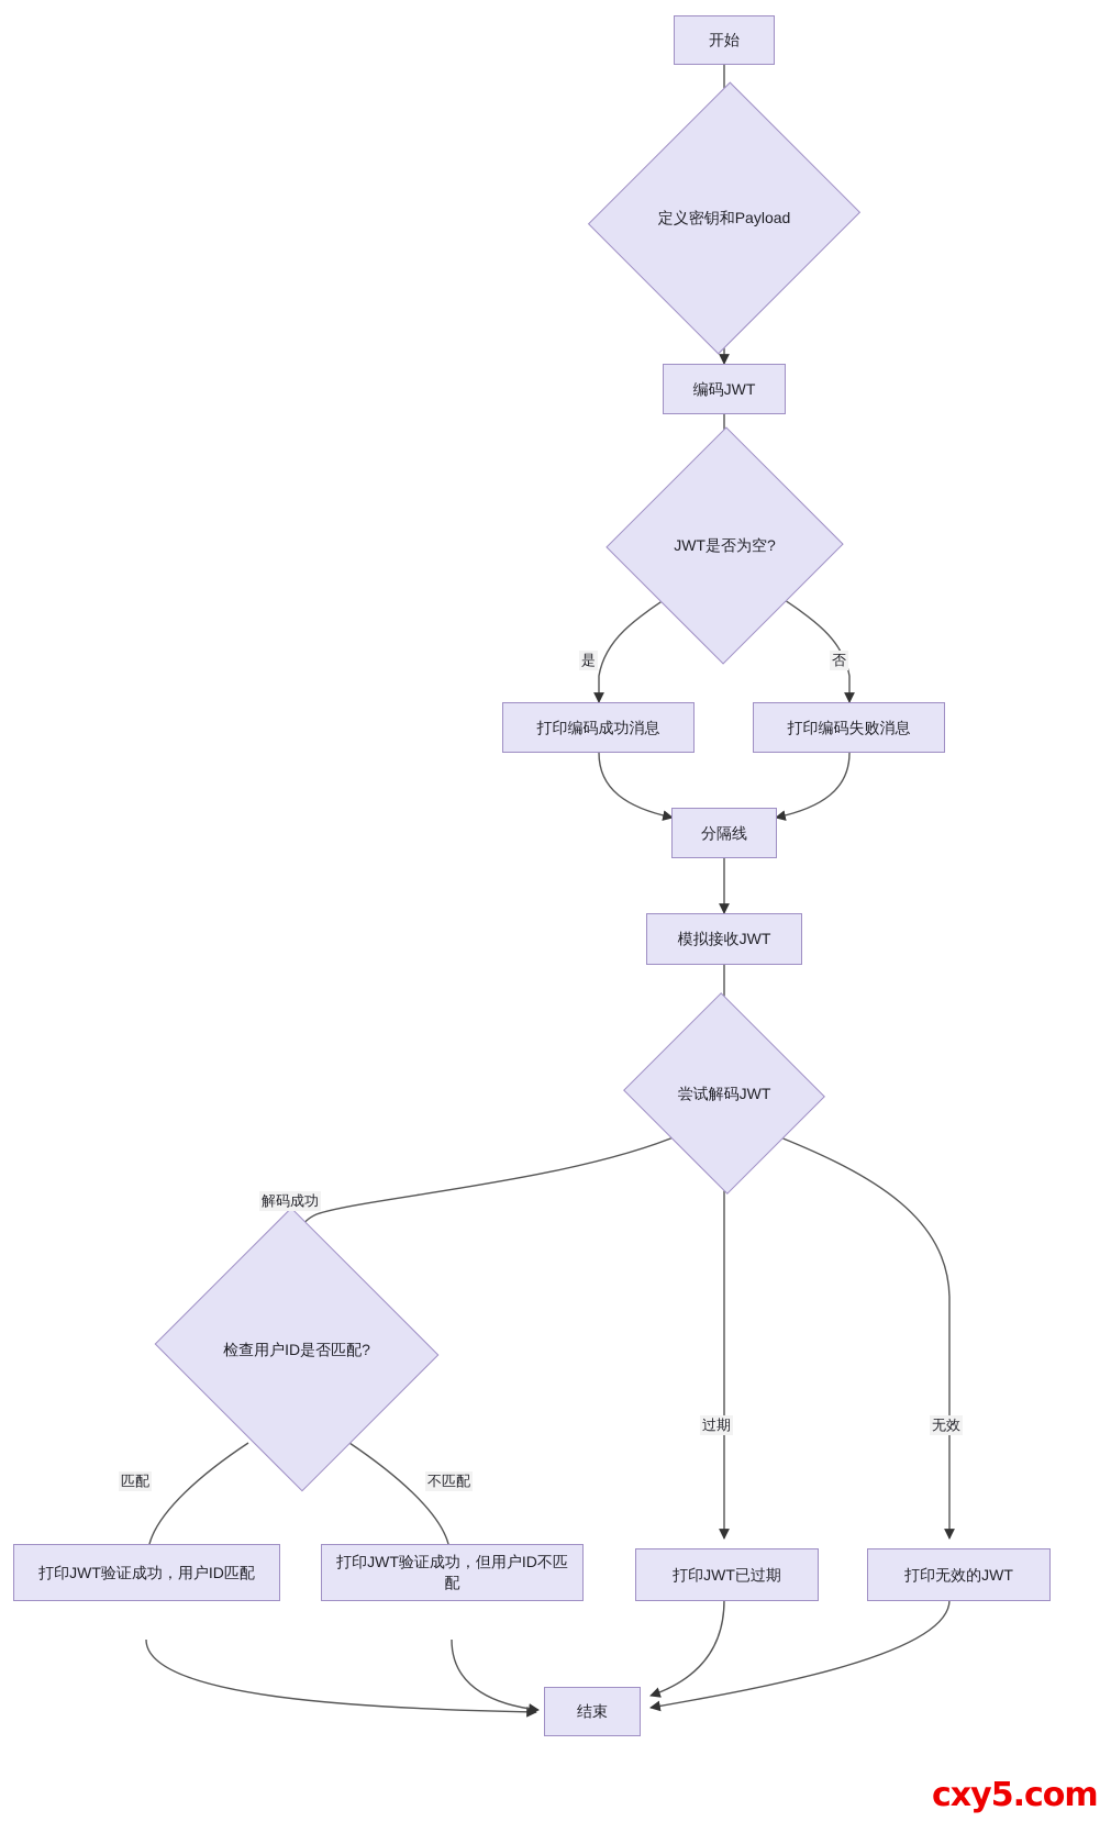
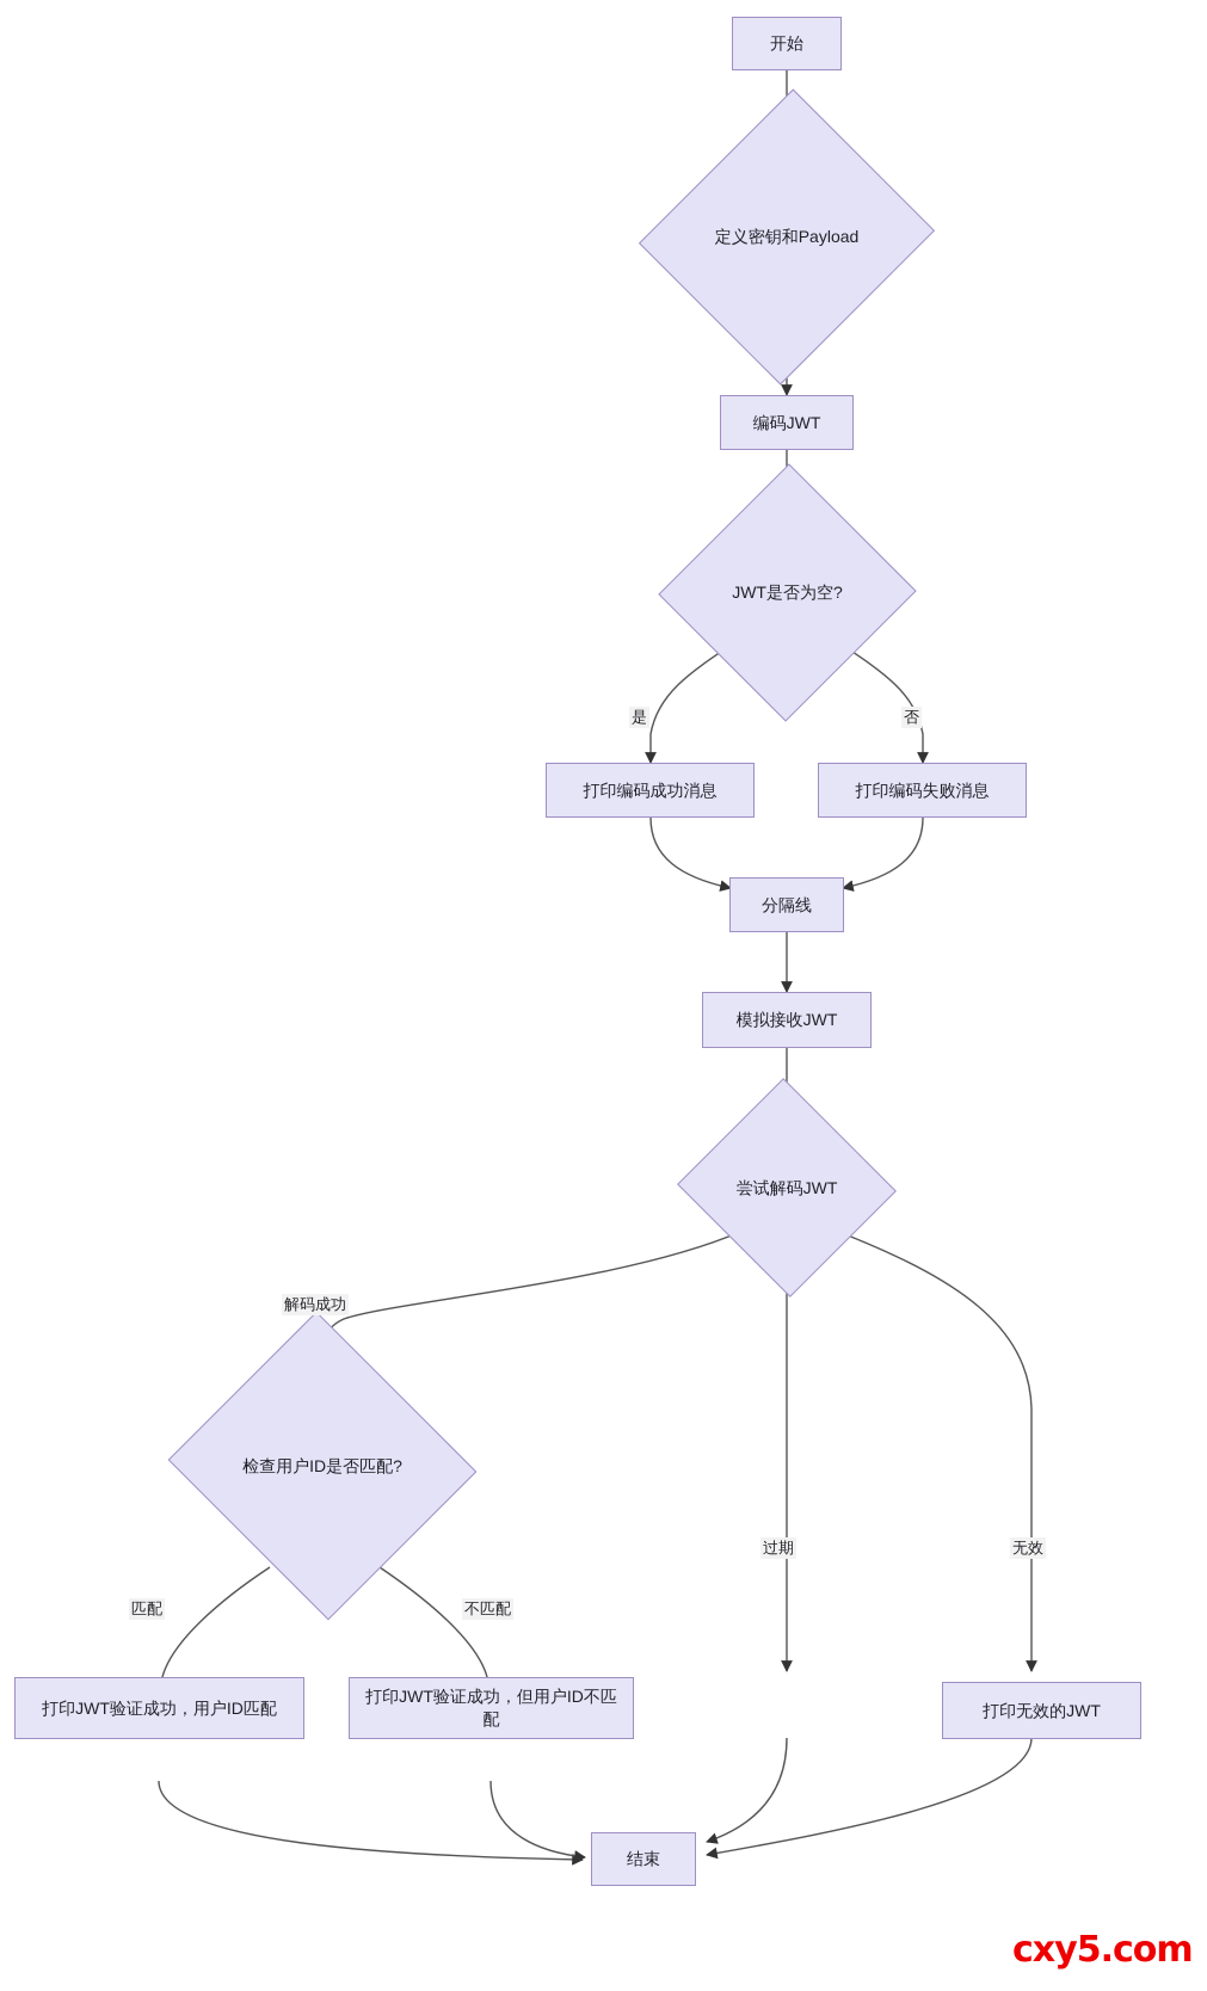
  开始
  定义密钥和Payload
  编码JWT
  JWT是否为空?
  是
  否
  打印编码成功消息
  打印编码失败消息
  分隔线
  模拟接收JWT
  尝试解码JWT
  解码成功
  过期
  无效
  检查用户ID是否匹配?
  匹配
  不匹配
  打印JWT验证成功，用户ID匹配
  打印JWT验证成功，但用户ID不匹配
- 打印JWT已过期
  打印无效的JWT
  结束
  cxy5.com
